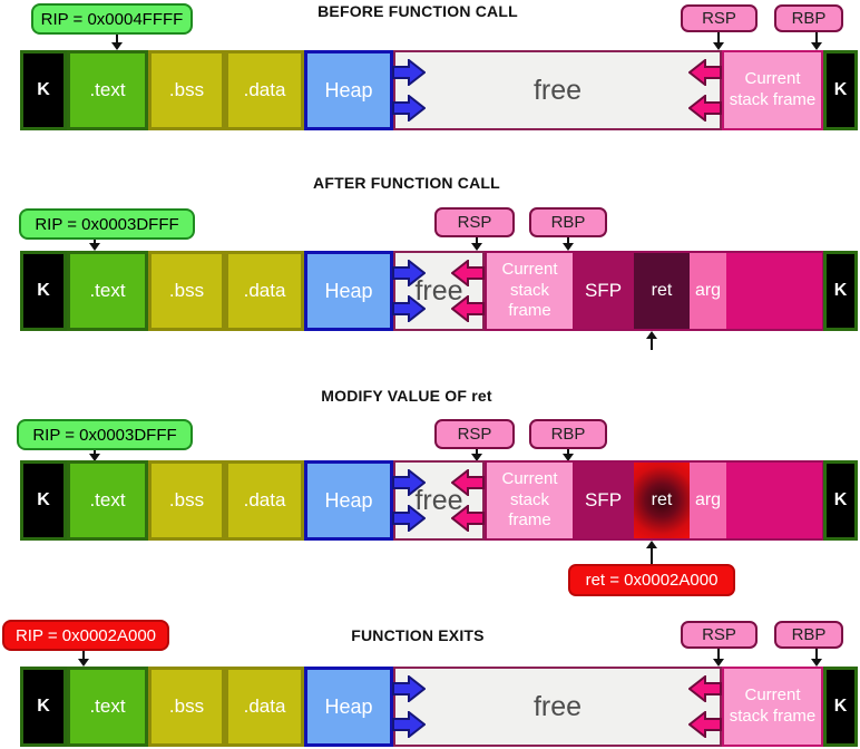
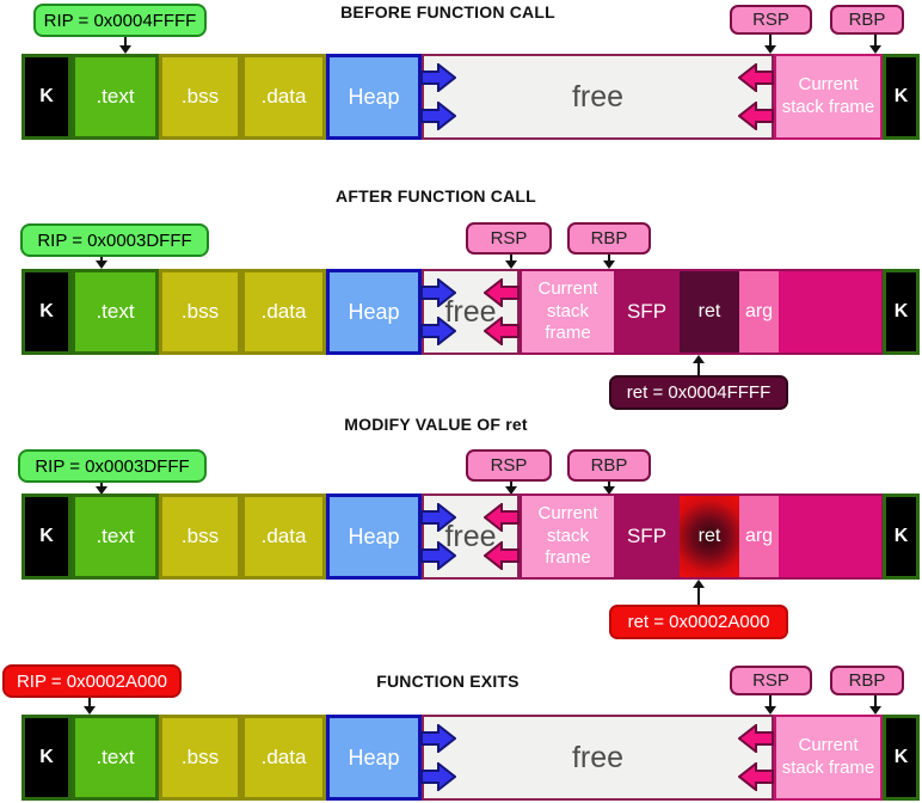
  BEFORE FUNCTION CALL
  RIP = 0x0004FFFF
  RSP
  RBP
  K
  .text
  .bss
  .data
  Heap
  free
  Current stack frame
  K
  AFTER FUNCTION CALL
  RIP = 0x0003DFFF
  RSP
  RBP
  K
  .text
  .bss
  .data
  Heap
  free
  Current stack frame
  SFP
  ret
  arg
  K
+ ret = 0x0004FFFF
  MODIFY VALUE OF ret
  RIP = 0x0003DFFF
  RSP
  RBP
  K
  .text
  .bss
  .data
  Heap
  free
  Current stack frame
  SFP
  ret
  arg
  K
  ret = 0x0002A000
  FUNCTION EXITS
  RIP = 0x0002A000
  RSP
  RBP
  K
  .text
  .bss
  .data
  Heap
  free
  Current stack frame
  K
